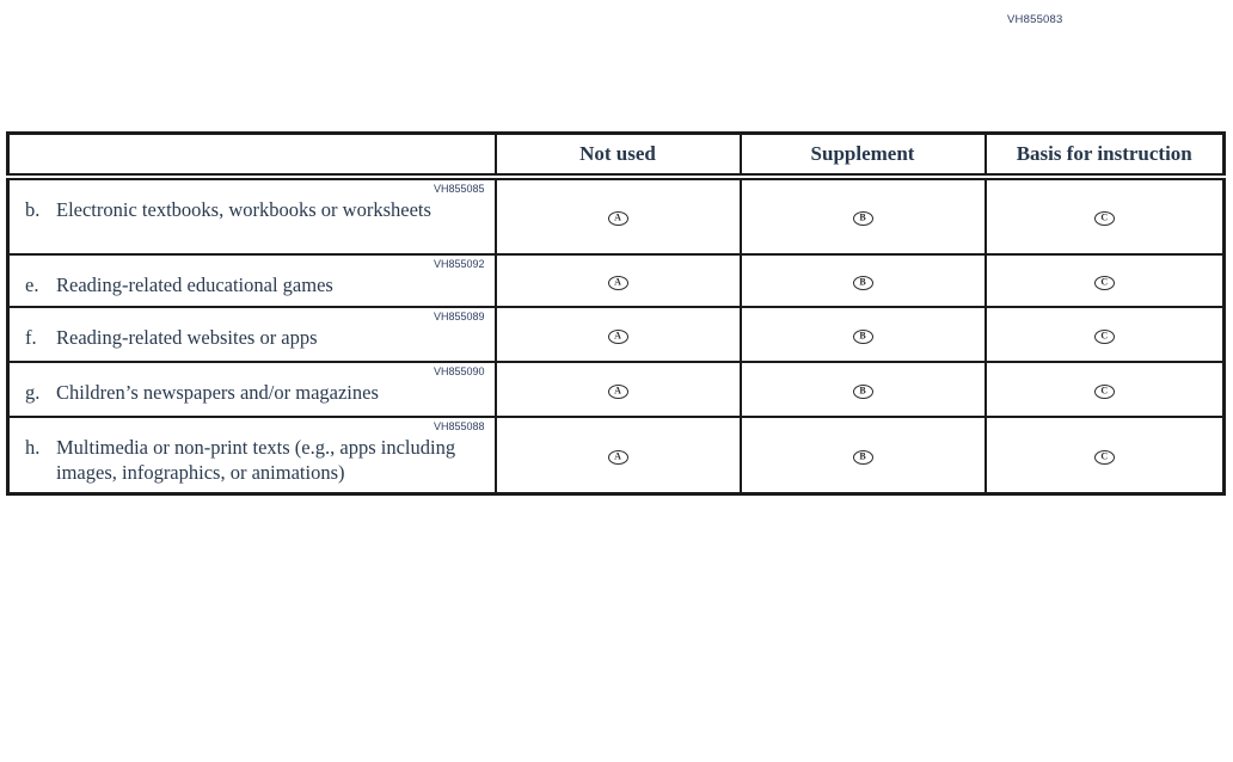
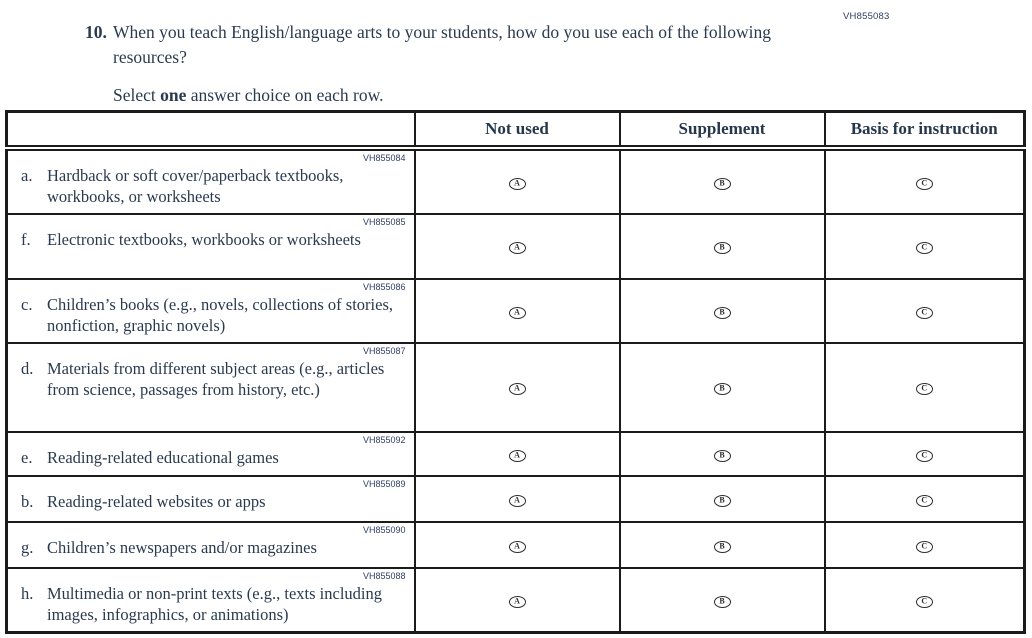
  VH855083
+ 10.
+ When you teach English/language arts to your students, how do you use each of the following resources?
+ Select one answer choice on each row.
  	Not used	Supplement	Basis for instruction
+ VH855084 a. Hardback or soft cover/paperback textbooks, workbooks, or worksheets	A	B	C
- VH855085 b. Electronic textbooks, workbooks or worksheets	A	B	C
+ VH855085 f. Electronic textbooks, workbooks or worksheets	A	B	C
+ VH855086 c. Children’s books (e.g., novels, collections of stories, nonfiction, graphic novels)	A	B	C
+ VH855087 d. Materials from different subject areas (e.g., articles from science, passages from history, etc.)	A	B	C
  VH855092 e. Reading-related educational games	A	B	C
- VH855089 f. Reading-related websites or apps	A	B	C
+ VH855089 b. Reading-related websites or apps	A	B	C
  VH855090 g. Children’s newspapers and/or magazines	A	B	C
- VH855088 h. Multimedia or non-print texts (e.g., apps including images, infographics, or animations)	A	B	C
+ VH855088 h. Multimedia or non-print texts (e.g., texts including images, infographics, or animations)	A	B	C
